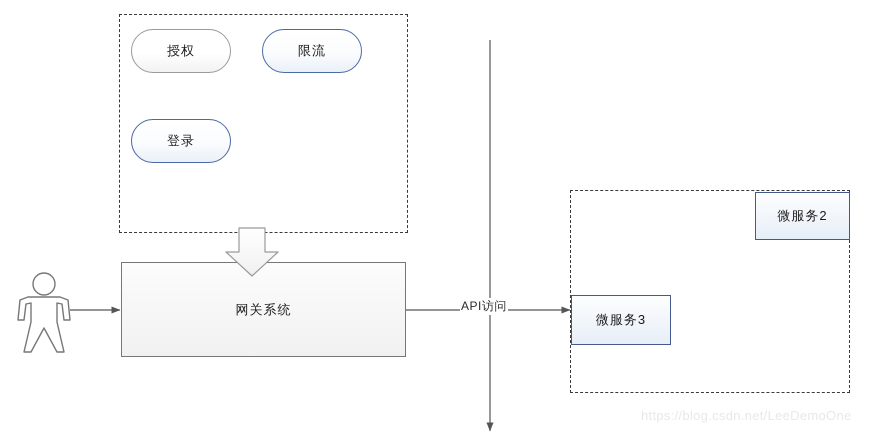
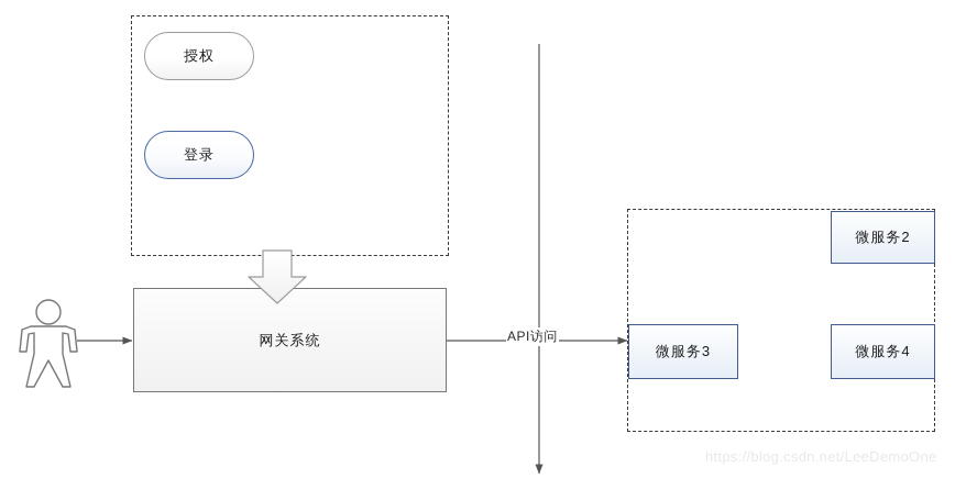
  授权
- 限流
  登录
  网关系统
  微服务2
  微服务3
+ 微服务4
  API访问
